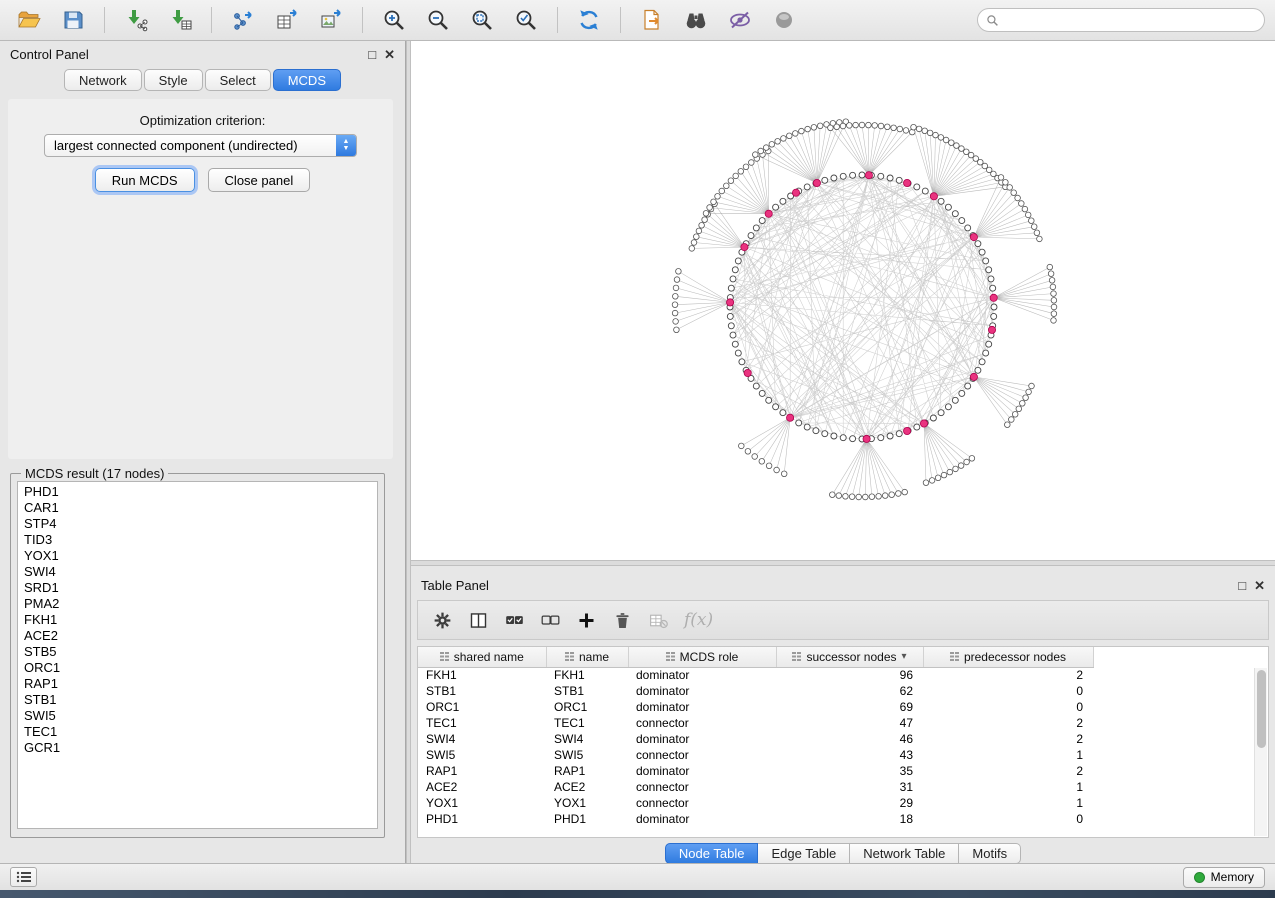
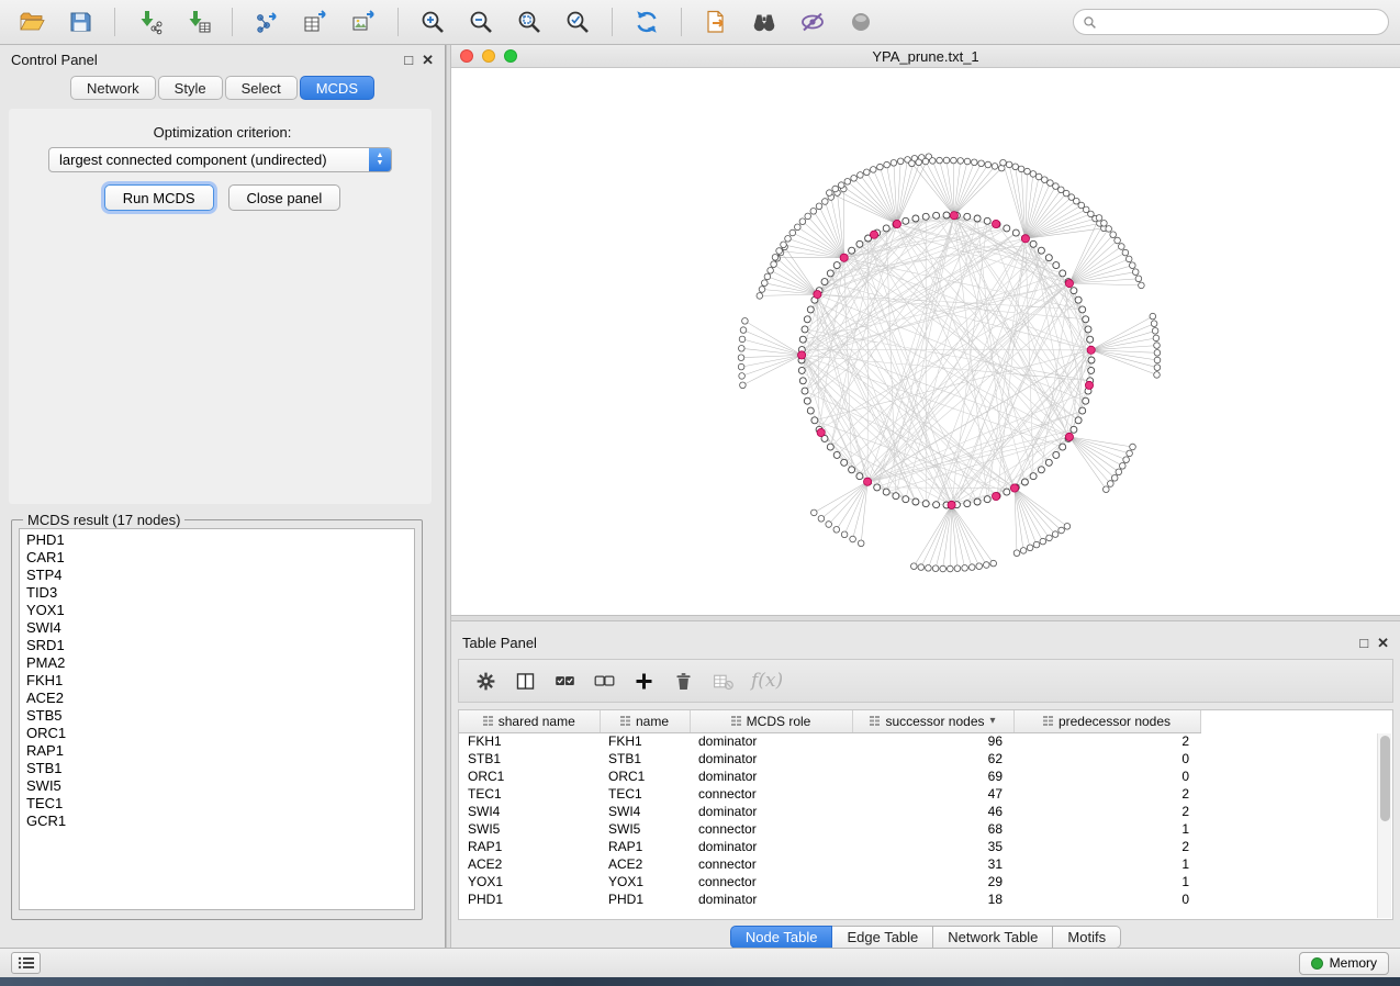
  Control Panel
  □
  ✕
  Network
  Style
  Select
  MCDS
  Optimization criterion:
  largest connected component (undirected)
  Run MCDS
  Close panel
  MCDS result (17 nodes)
  PHD1
  CAR1
  STP4
  TID3
  YOX1
  SWI4
  SRD1
  PMA2
  FKH1
  ACE2
  STB5
  ORC1
  RAP1
  STB1
  SWI5
  TEC1
  GCR1
+ YPA_prune.txt_1
  Table Panel
  □
  ✕
  f(x)
  shared name	name	MCDS role	successor nodes ▾	predecessor nodes
  FKH1	FKH1	dominator	96	2
  STB1	STB1	dominator	62	0
  ORC1	ORC1	dominator	69	0
  TEC1	TEC1	connector	47	2
  SWI4	SWI4	dominator	46	2
- SWI5	SWI5	connector	43	1
+ SWI5	SWI5	connector	68	1
  RAP1	RAP1	dominator	35	2
  ACE2	ACE2	connector	31	1
  YOX1	YOX1	connector	29	1
  PHD1	PHD1	dominator	18	0
  Node Table
  Edge Table
  Network Table
  Motifs
  Memory
